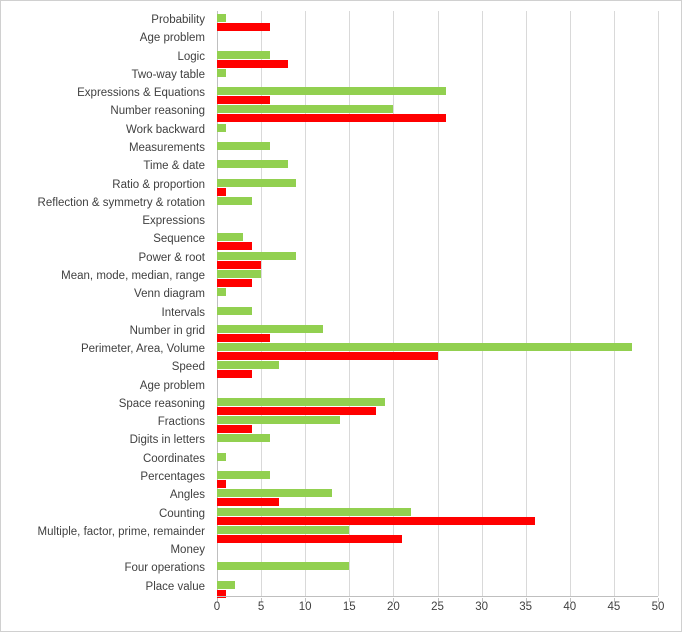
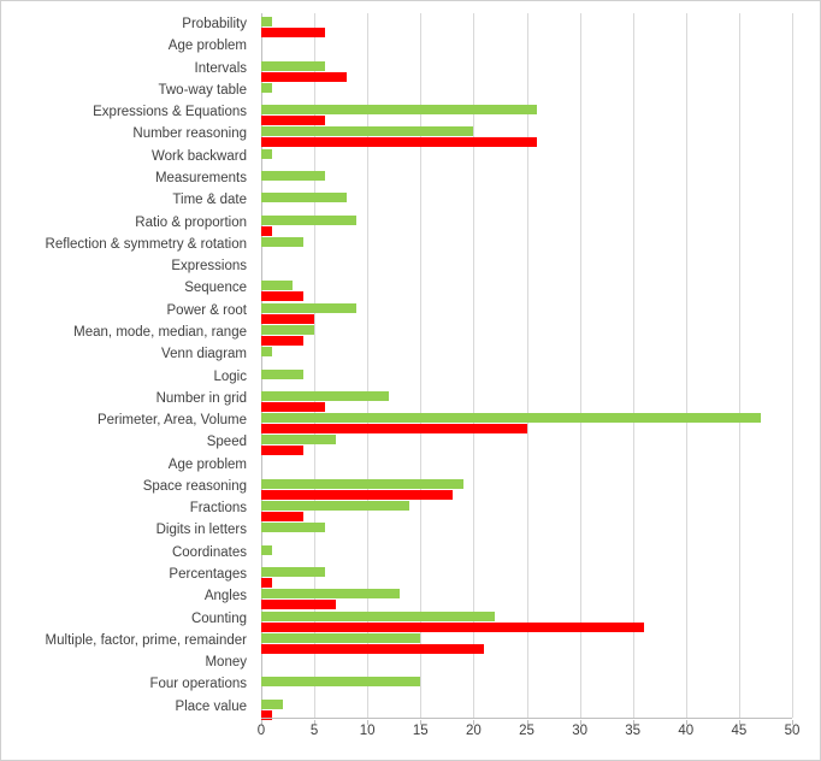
  Probability
  Age problem
- Logic
+ Intervals
  Two-way table
  Expressions & Equations
  Number reasoning
  Work backward
  Measurements
  Time & date
  Ratio & proportion
  Reflection & symmetry & rotation
  Expressions
  Sequence
  Power & root
  Mean, mode, median, range
  Venn diagram
- Intervals
+ Logic
  Number in grid
  Perimeter, Area, Volume
  Speed
  Age problem
  Space reasoning
  Fractions
  Digits in letters
  Coordinates
  Percentages
  Angles
  Counting
  Multiple, factor, prime, remainder
  Money
  Four operations
  Place value
  0
  5
  10
  15
  20
  25
  30
  35
  40
  45
  50
